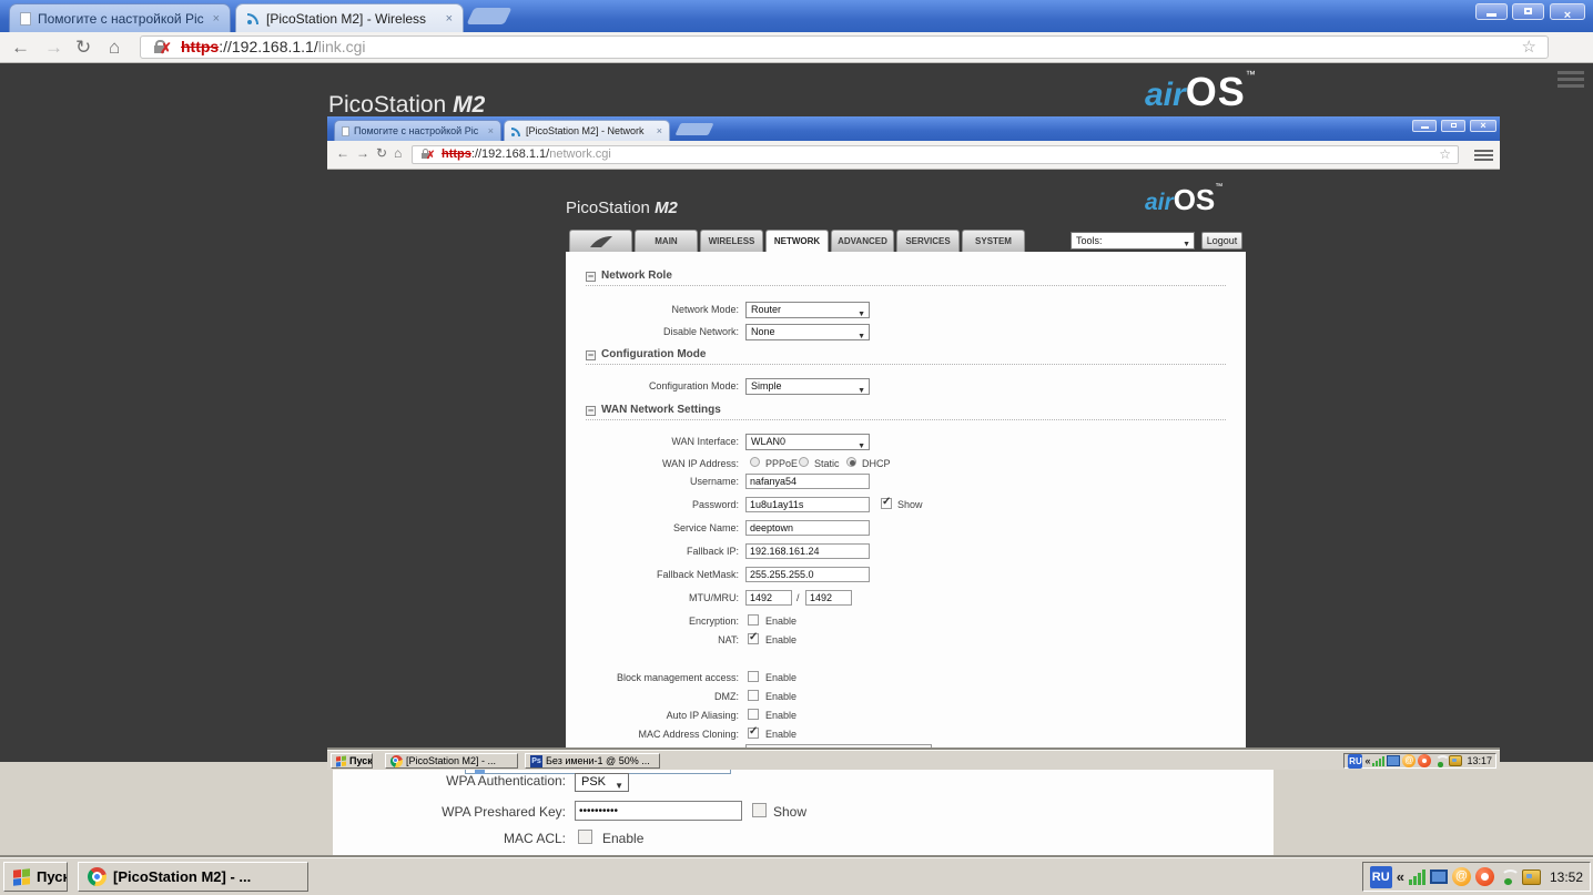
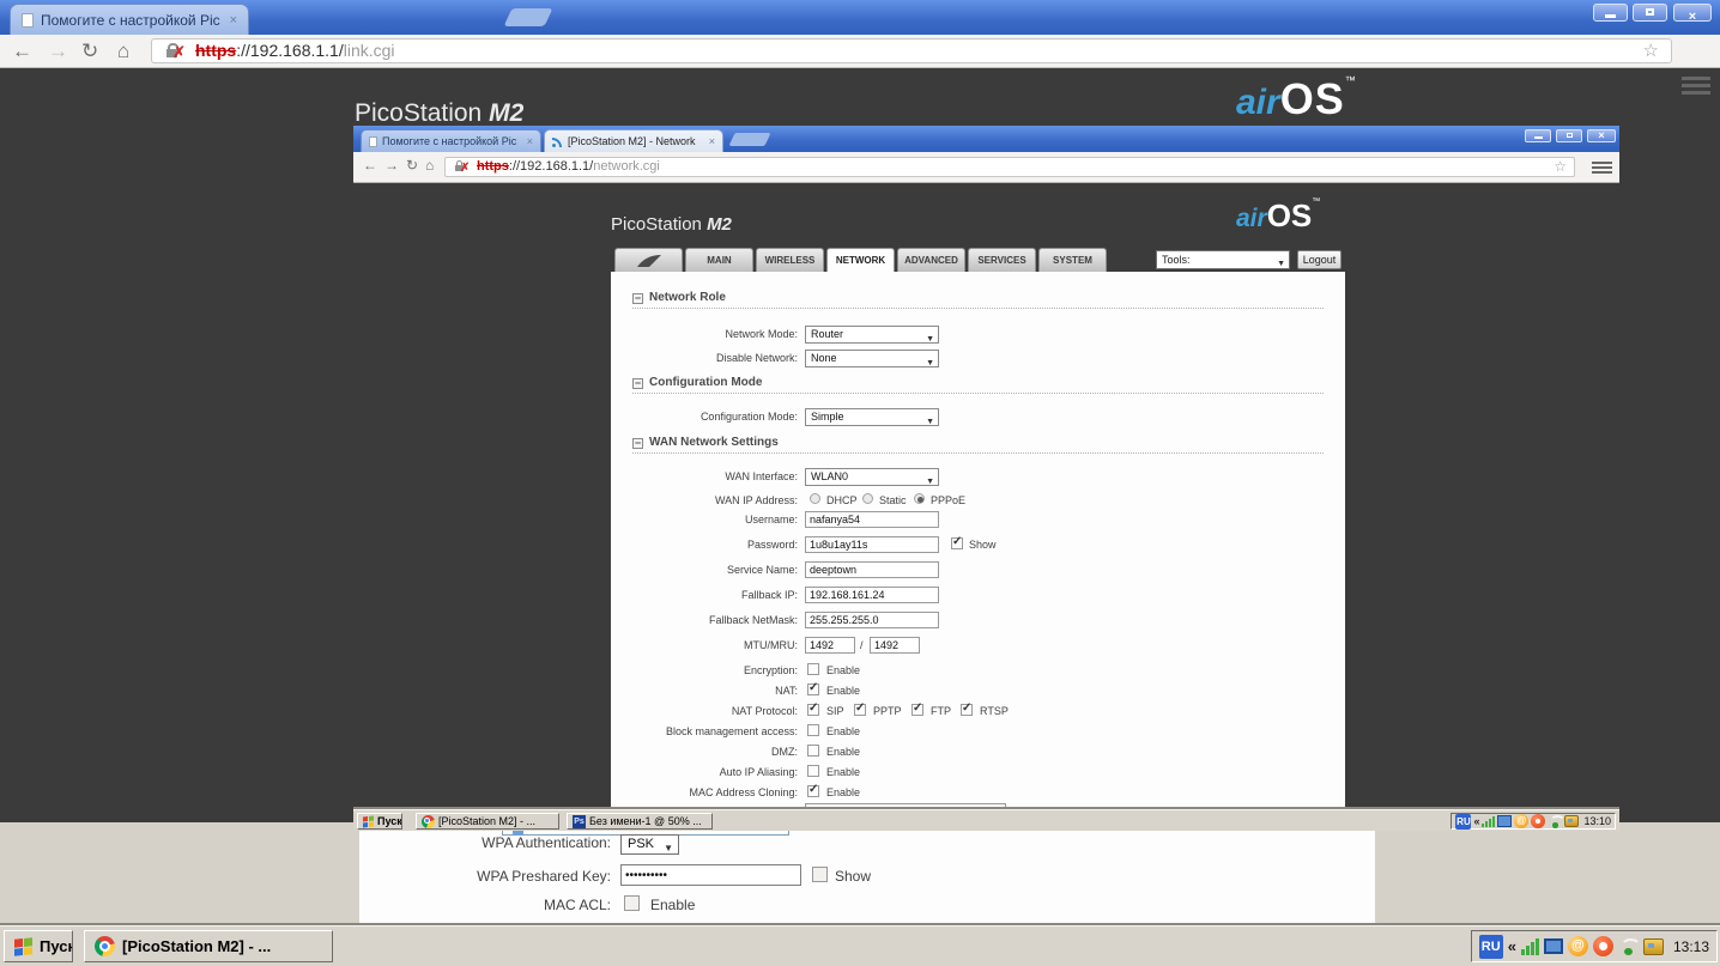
  Помогите с настройкой Pic
- [PicoStation M2] - Wireless
  https://192.168.1.1/link.cgi
  PicoStation M2
  airOS™
  WPA Authentication:
  PSK
  WPA Preshared Key:
  ••••••••••
  Show
  MAC ACL:
  Enable
  Помогите с настройкой Pic
  [PicoStation M2] - Network
  https://192.168.1.1/network.cgi
  PicoStation M2
  airOS
  MAIN
  WIRELESS
  NETWORK
  ADVANCED
  SERVICES
  SYSTEM
  Tools:
  Logout
  Network Role
  Network Mode:
  Router
  Disable Network:
  None
  Configuration Mode
  Configuration Mode:
  Simple
  WAN Network Settings
  WAN Interface:
  WLAN0
  WAN IP Address:
- PPPoE
+ DHCP
  Static
- DHCP
+ PPPoE
  Username:
  nafanya54
  Password:
  1u8u1ay11s
  Show
  Service Name:
  deeptown
  Fallback IP:
  192.168.161.24
  Fallback NetMask:
  255.255.255.0
  MTU/MRU:
  1492
  /
  1492
  Encryption:
  Enable
  NAT:
  Enable
+ NAT Protocol:
+ SIP
+ PPTP
+ FTP
+ RTSP
  Block management access:
  Enable
  DMZ:
  Enable
  Auto IP Aliasing:
  Enable
  MAC Address Cloning:
  Enable
  Пуск
  [PicoStation M2] - ...
  Без имени-1 @ 50% ...
  RU
- 13:17
+ 13:10
  Пуск
  [PicoStation M2] - ...
  RU
- 13:52
+ 13:13
